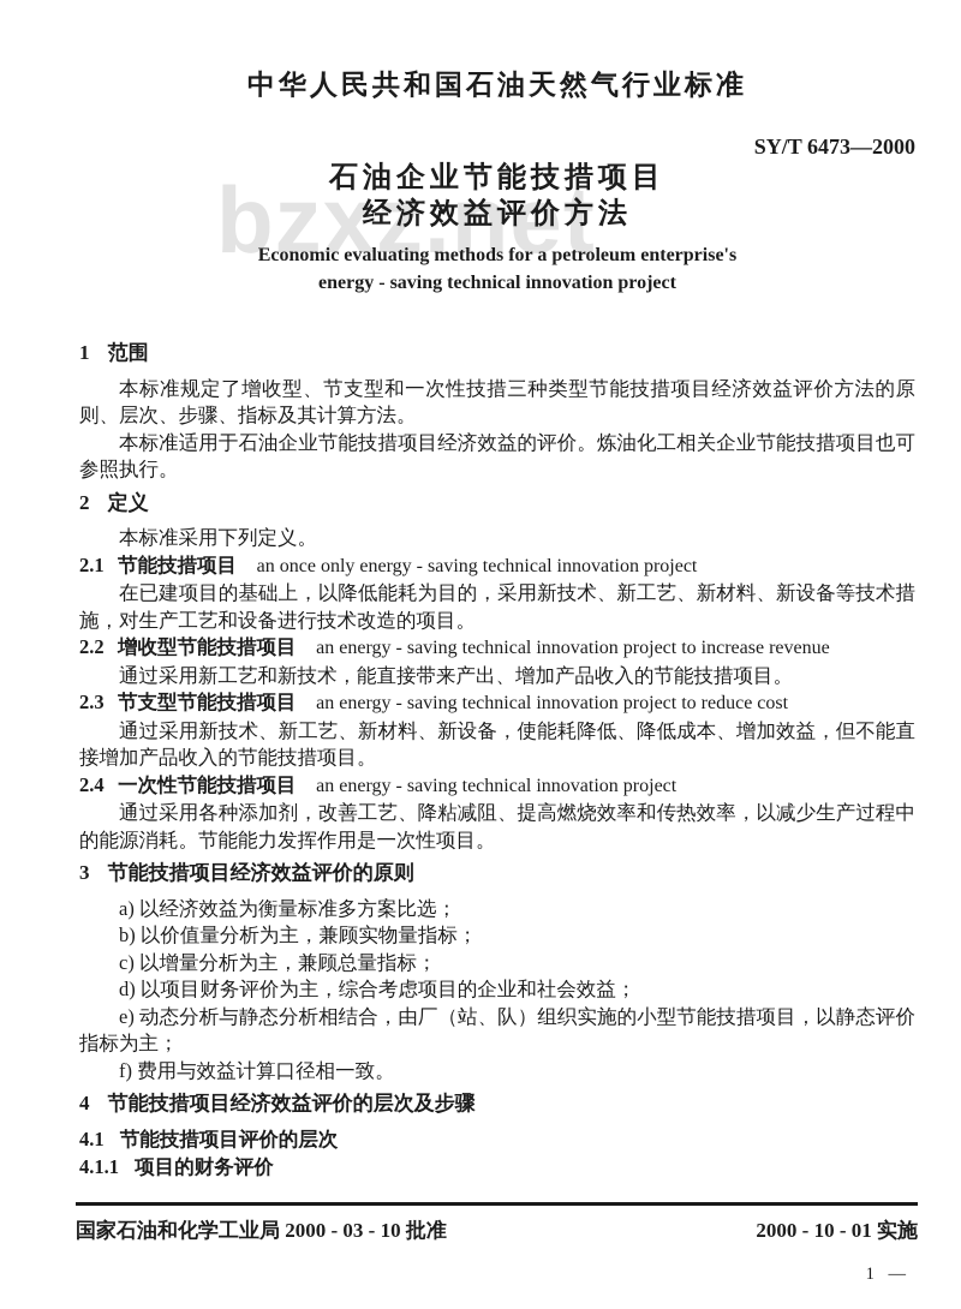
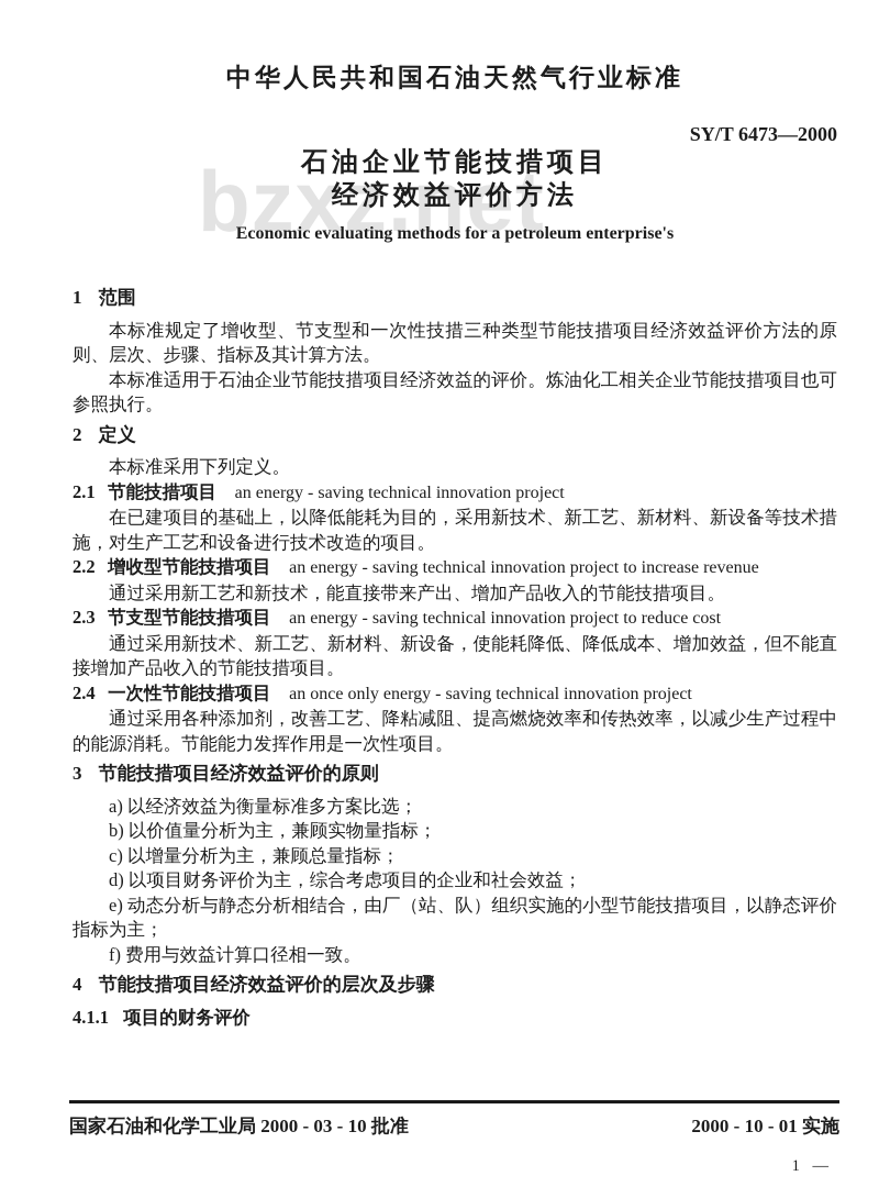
  bzxz.net
  中华人民共和国石油天然气行业标准
  SY/T 6473—2000
  石油企业节能技措项目
  经济效益评价方法
  Economic evaluating methods for a petroleum enterprise's
- energy - saving technical innovation project
  1 范围
  本标准规定了增收型、节支型和一次性技措三种类型节能技措项目经济效益评价方法的原则、层次、步骤、指标及其计算方法。
  本标准适用于石油企业节能技措项目经济效益的评价。炼油化工相关企业节能技措项目也可参照执行。
  2 定义
  本标准采用下列定义。
- 2.1 节能技措项目 an once only energy - saving technical innovation project
+ 2.1 节能技措项目 an energy - saving technical innovation project
  在已建项目的基础上，以降低能耗为目的，采用新技术、新工艺、新材料、新设备等技术措施，对生产工艺和设备进行技术改造的项目。
  2.2 增收型节能技措项目 an energy - saving technical innovation project to increase revenue
  通过采用新工艺和新技术，能直接带来产出、增加产品收入的节能技措项目。
  2.3 节支型节能技措项目 an energy - saving technical innovation project to reduce cost
  通过采用新技术、新工艺、新材料、新设备，使能耗降低、降低成本、增加效益，但不能直接增加产品收入的节能技措项目。
- 2.4 一次性节能技措项目 an energy - saving technical innovation project
+ 2.4 一次性节能技措项目 an once only energy - saving technical innovation project
  通过采用各种添加剂，改善工艺、降粘减阻、提高燃烧效率和传热效率，以减少生产过程中的能源消耗。节能能力发挥作用是一次性项目。
  3 节能技措项目经济效益评价的原则
  a) 以经济效益为衡量标准多方案比选；
  b) 以价值量分析为主，兼顾实物量指标；
  c) 以增量分析为主，兼顾总量指标；
  d) 以项目财务评价为主，综合考虑项目的企业和社会效益；
  e) 动态分析与静态分析相结合，由厂（站、队）组织实施的小型节能技措项目，以静态评价指标为主；
  f) 费用与效益计算口径相一致。
  4 节能技措项目经济效益评价的层次及步骤
- 4.1 节能技措项目评价的层次
  4.1.1 项目的财务评价
  国家石油和化学工业局 2000 - 03 - 10 批准
  2000 - 10 - 01 实施
  1 —
